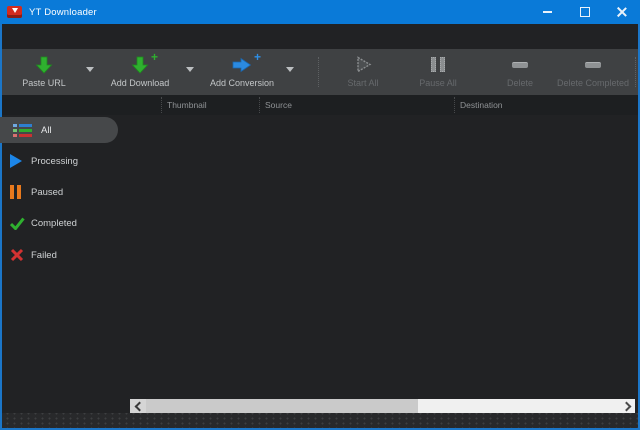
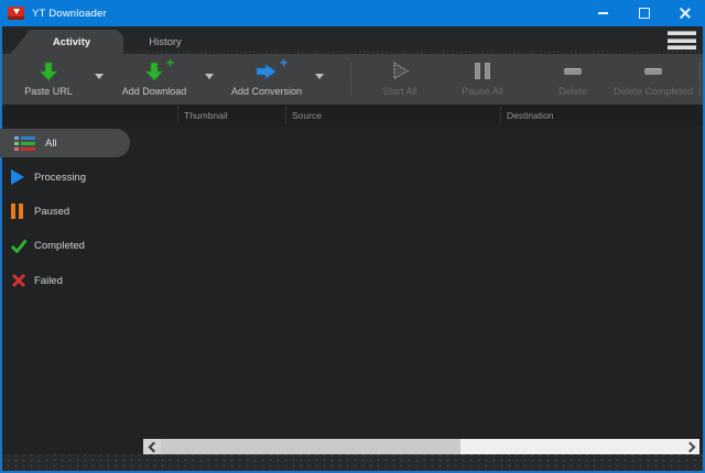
  YT Downloader
+ Activity
+ History
  Paste URL
  +
  Add Download
  +
  Add Conversion
  Start All
  Pause All
  Delete
  Delete Completed
  Thumbnail
  Source
  Destination
  All
  Processing
  Paused
  Completed
  Failed
